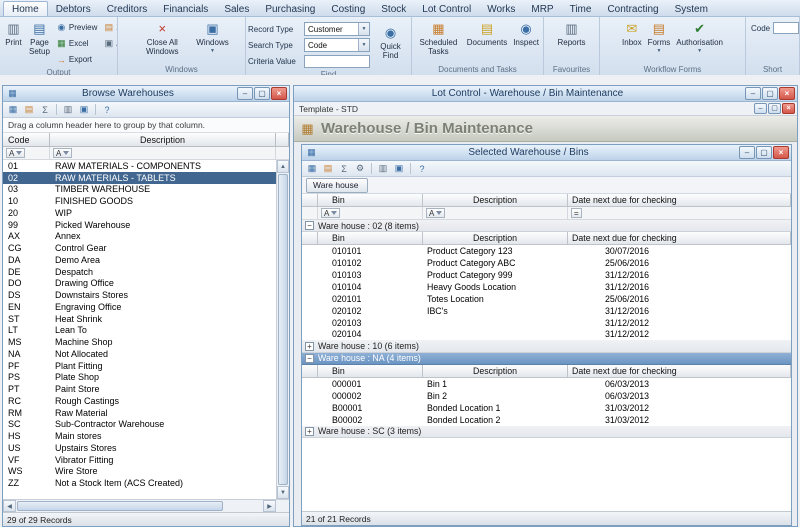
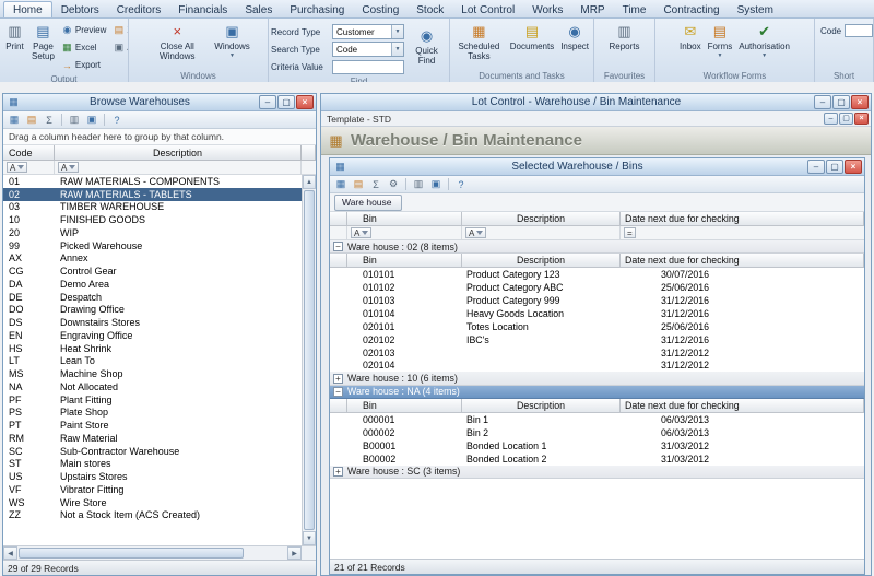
  Home
  Debtors
  Creditors
  Financials
  Sales
  Purchasing
  Costing
  Stock
  Lot Control
  Works
  MRP
  Time
  Contracting
  System
  ▥
  Print
  ▤
  Page Setup
  ◉
  Preview
  ▦
  Excel
  →
  Export
  ▤
  ▣
  Output
  ×
  Close All Windows
  ▣
  Windows
  Windows
  Record Type
  Customer
  Search Type
  Code
  Criteria Value
  ◉
  Quick Find
  Find
  ▦
  Scheduled Tasks
  ▤
  Documents
  ◉
  Inspect
  Documents and Tasks
  ▥
  Reports
  Favourites
  ✉
  Inbox
  ▤
  Forms
  ✔
  Authorisation
  Workflow Forms
  Code
  Short
  ▦
  Browse Warehouses
  –
  ▢
  ×
  ▦
  ▤
  Σ
  ▥
  ▣
  ?
  Drag a column header here to group by that column.
  Code
  Description
  A
  A
  01
  RAW MATERIALS - COMPONENTS
  02
  RAW MATERIALS - TABLETS
  03
  TIMBER WAREHOUSE
  10
  FINISHED GOODS
  20
  WIP
  99
  Picked Warehouse
  AX
  Annex
  CG
  Control Gear
  DA
  Demo Area
  DE
  Despatch
  DO
  Drawing Office
  DS
  Downstairs Stores
  EN
  Engraving Office
- ST
+ HS
  Heat Shrink
  LT
  Lean To
  MS
  Machine Shop
  NA
  Not Allocated
  PF
  Plant Fitting
  PS
  Plate Shop
  PT
  Paint Store
- RC
- Rough Castings
  RM
  Raw Material
  SC
  Sub-Contractor Warehouse
- HS
+ ST
  Main stores
  US
  Upstairs Stores
  VF
  Vibrator Fitting
  WS
  Wire Store
  ZZ
  Not a Stock Item (ACS Created)
  29 of 29 Records
  Lot Control - Warehouse / Bin Maintenance
  –
  ▢
  ×
  Template - STD
  ▦
  Warehouse / Bin Maintenance
  ▦
  Selected Warehouse / Bins
  –
  ▢
  ×
  ▦
  ▤
  Σ
  ⚙
  ▥
  ▣
  ?
  Ware house
  Bin
  Description
  Date next due for checking
  A
  A
  =
  −
  Ware house : 02 (8 items)
  Bin
  Description
  Date next due for checking
  010101
  Product Category 123
  30/07/2016
  010102
  Product Category ABC
  25/06/2016
  010103
  Product Category 999
  31/12/2016
  010104
  Heavy Goods Location
  31/12/2016
  020101
  Totes Location
  25/06/2016
  020102
  IBC's
  31/12/2016
  020103
  31/12/2012
  020104
  31/12/2012
  +
  Ware house : 10 (6 items)
  −
  Ware house : NA (4 items)
  Bin
  Description
  Date next due for checking
  000001
  Bin 1
  06/03/2013
  000002
  Bin 2
  06/03/2013
  B00001
  Bonded Location 1
  31/03/2012
  B00002
  Bonded Location 2
  31/03/2012
  +
  Ware house : SC (3 items)
  21 of 21 Records
